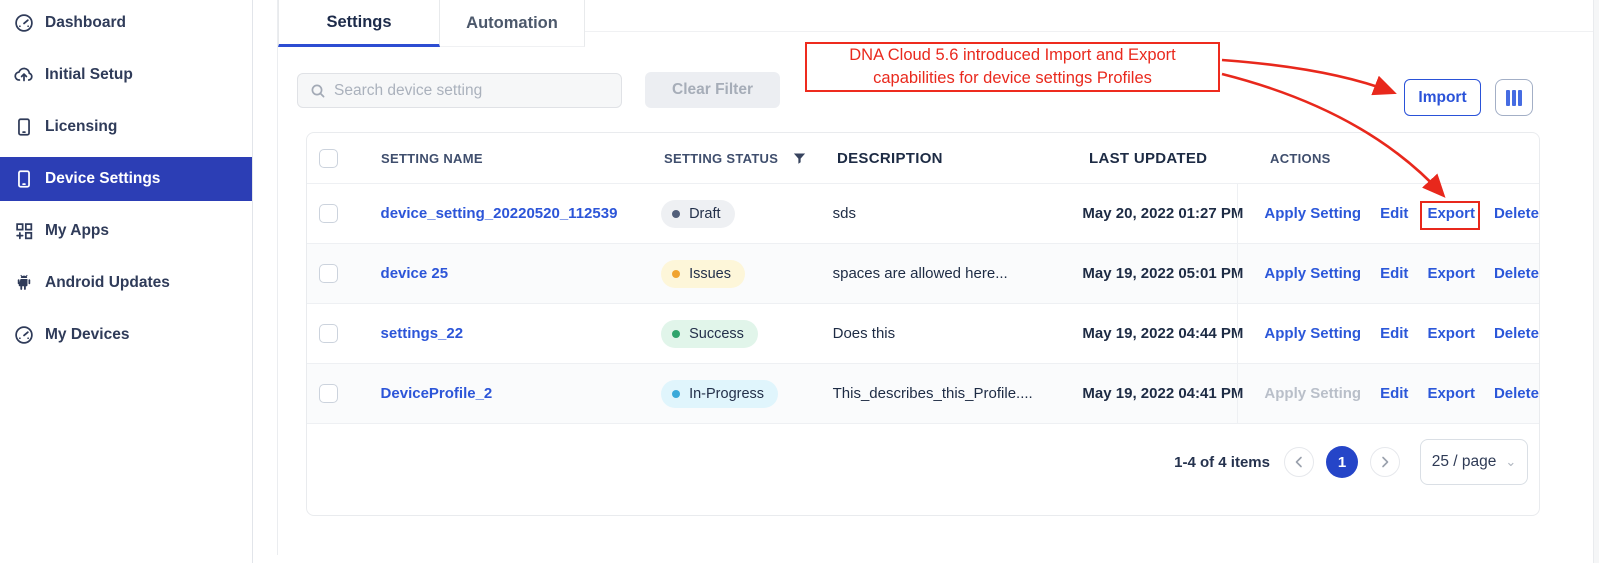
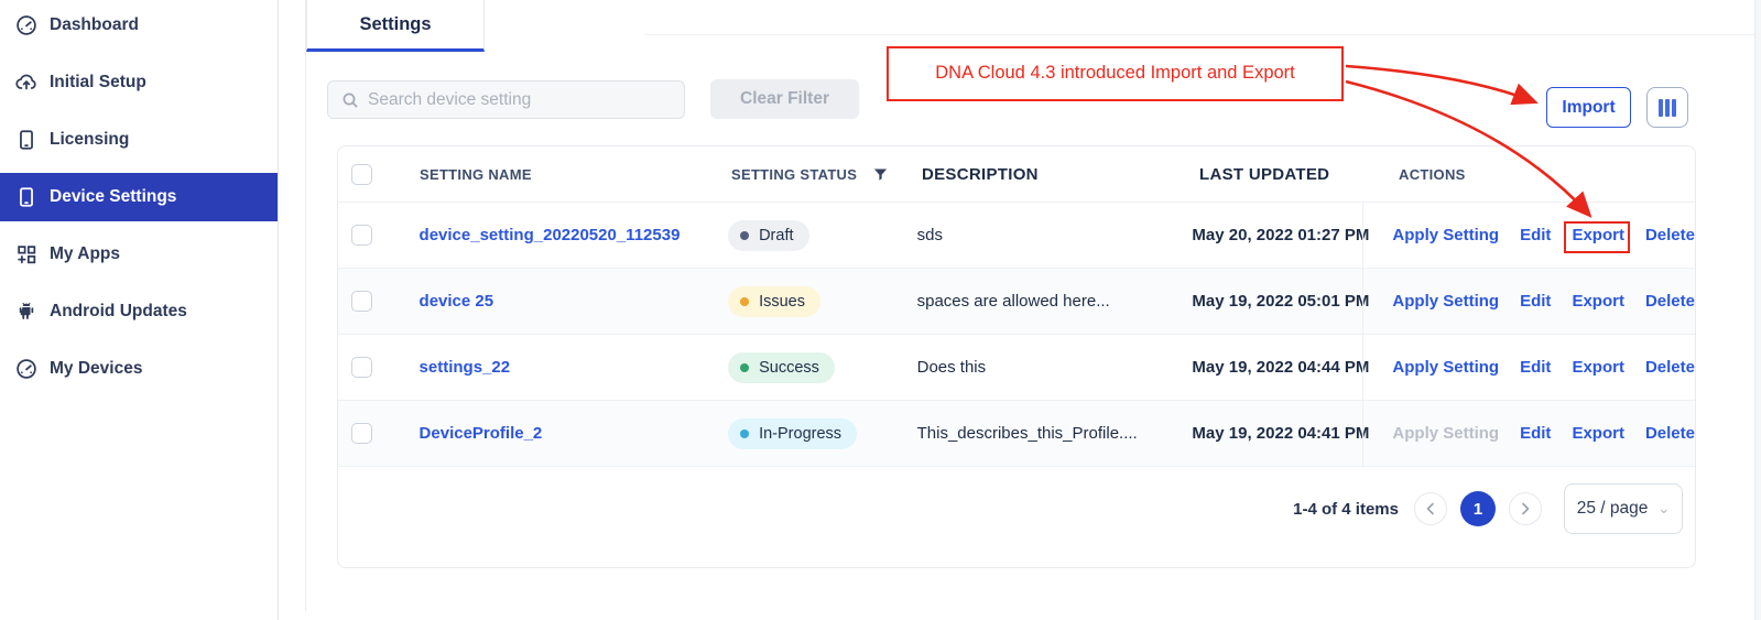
  Dashboard
  Initial Setup
  Licensing
  Device Settings
  My Apps
  Android Updates
  My Devices
  Settings
- Automation
  Search device setting
  Clear Filter
  Import
- DNA Cloud 5.6 introduced Import and Export
+ DNA Cloud 4.3 introduced Import and Export
- capabilities for device settings Profiles
  SETTING NAME
  SETTING STATUS
  DESCRIPTION
  LAST UPDATED
  ACTIONS
  device_setting_20220520_112539
  Draft
  sds
  May 20, 2022 01:27 PM
  Apply Setting
  Edit
  Export
  Delete
  device 25
  Issues
  spaces are allowed here...
  May 19, 2022 05:01 PM
  Apply Setting
  Edit
  Export
  Delete
  settings_22
  Success
  Does this
  May 19, 2022 04:44 PM
  Apply Setting
  Edit
  Export
  Delete
  DeviceProfile_2
  In-Progress
  This_describes_this_Profile....
  May 19, 2022 04:41 PM
  Apply Setting
  Edit
  Export
  Delete
  1-4 of 4 items
  1
  25 / page
  ⌄
